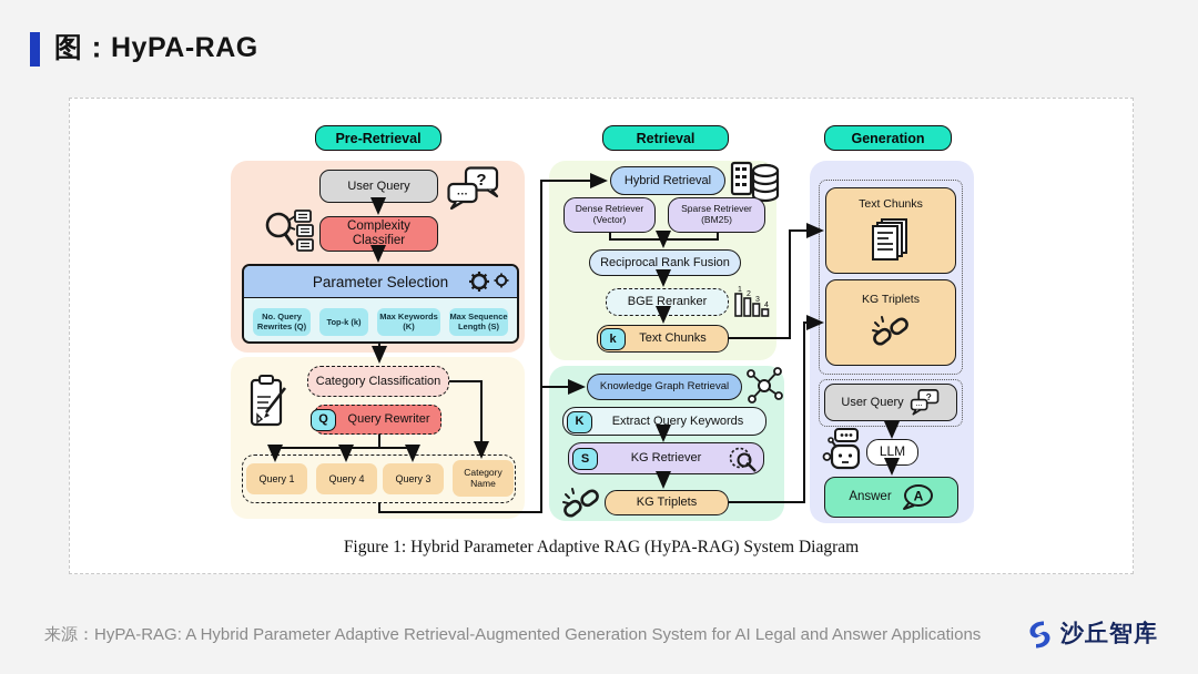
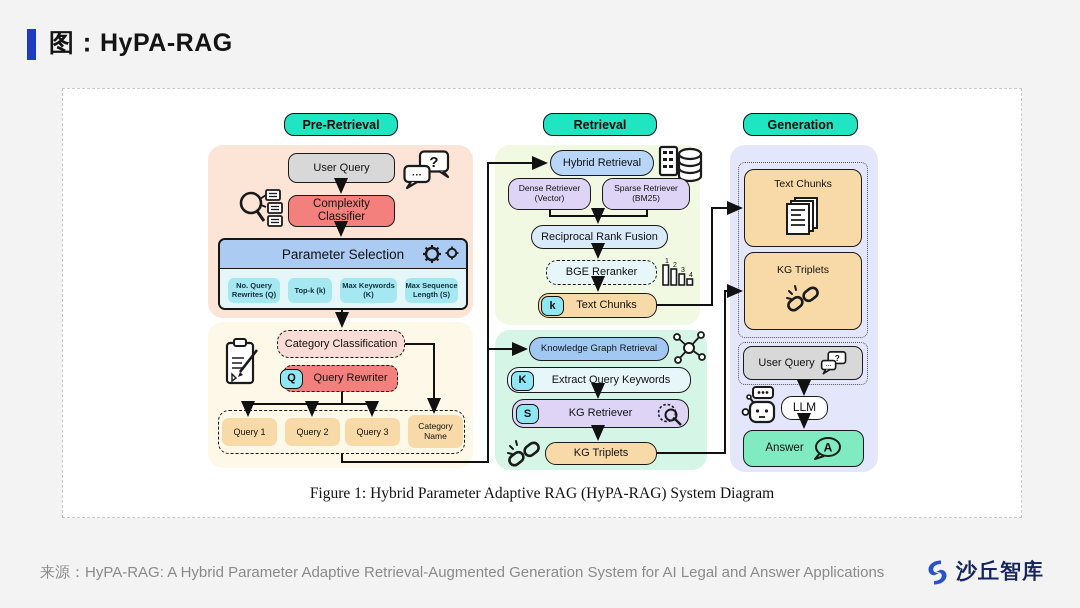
  图：HyPA-RAG
  Pre-Retrieval
  Retrieval
  Generation
  User Query
  ?
  ···
  Complexity Classifier
  Parameter Selection
  No. Query Rewrites (Q)
  Top-k (k)
  Max Keywords (K)
  Max Sequence Length (S)
  Category Classification
  Q
  Query Rewriter
  Query 1
- Query 4
+ Query 2
  Query 3
  Category Name
  Hybrid Retrieval
  Dense Retriever (Vector)
  Sparse Retriever (BM25)
  Reciprocal Rank Fusion
  BGE Reranker
  k
  Text Chunks
  Knowledge Graph Retrieval
  K
  Extract Query Keywords
  S
  KG Retriever
  KG Triplets
  Text Chunks
  KG Triplets
  User Query
  ?
  LLM
  Answer
  A
  Figure 1: Hybrid Parameter Adaptive RAG (HyPA-RAG) System Diagram
  来源：HyPA-RAG: A Hybrid Parameter Adaptive Retrieval-Augmented Generation System for AI Legal and Answer Applications
  沙丘智库
